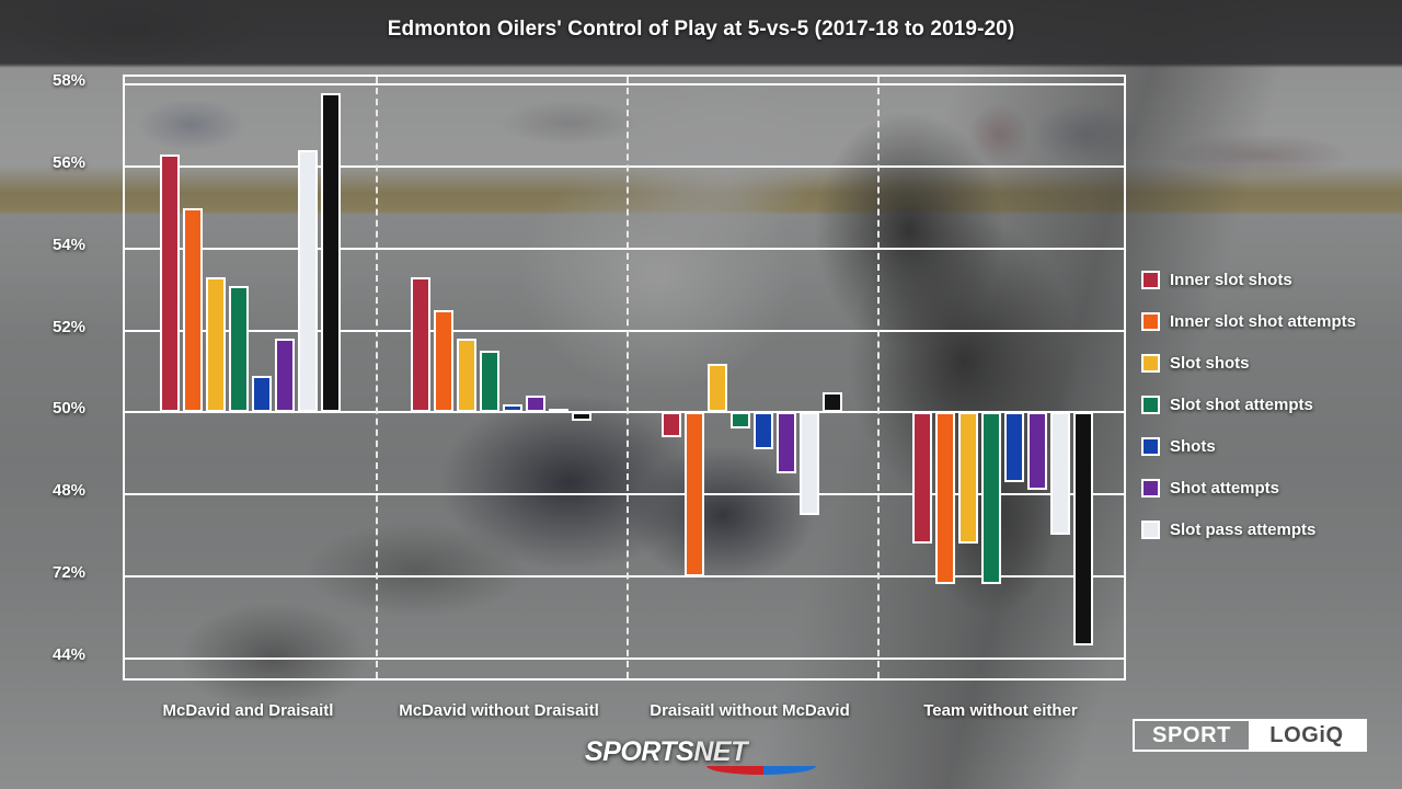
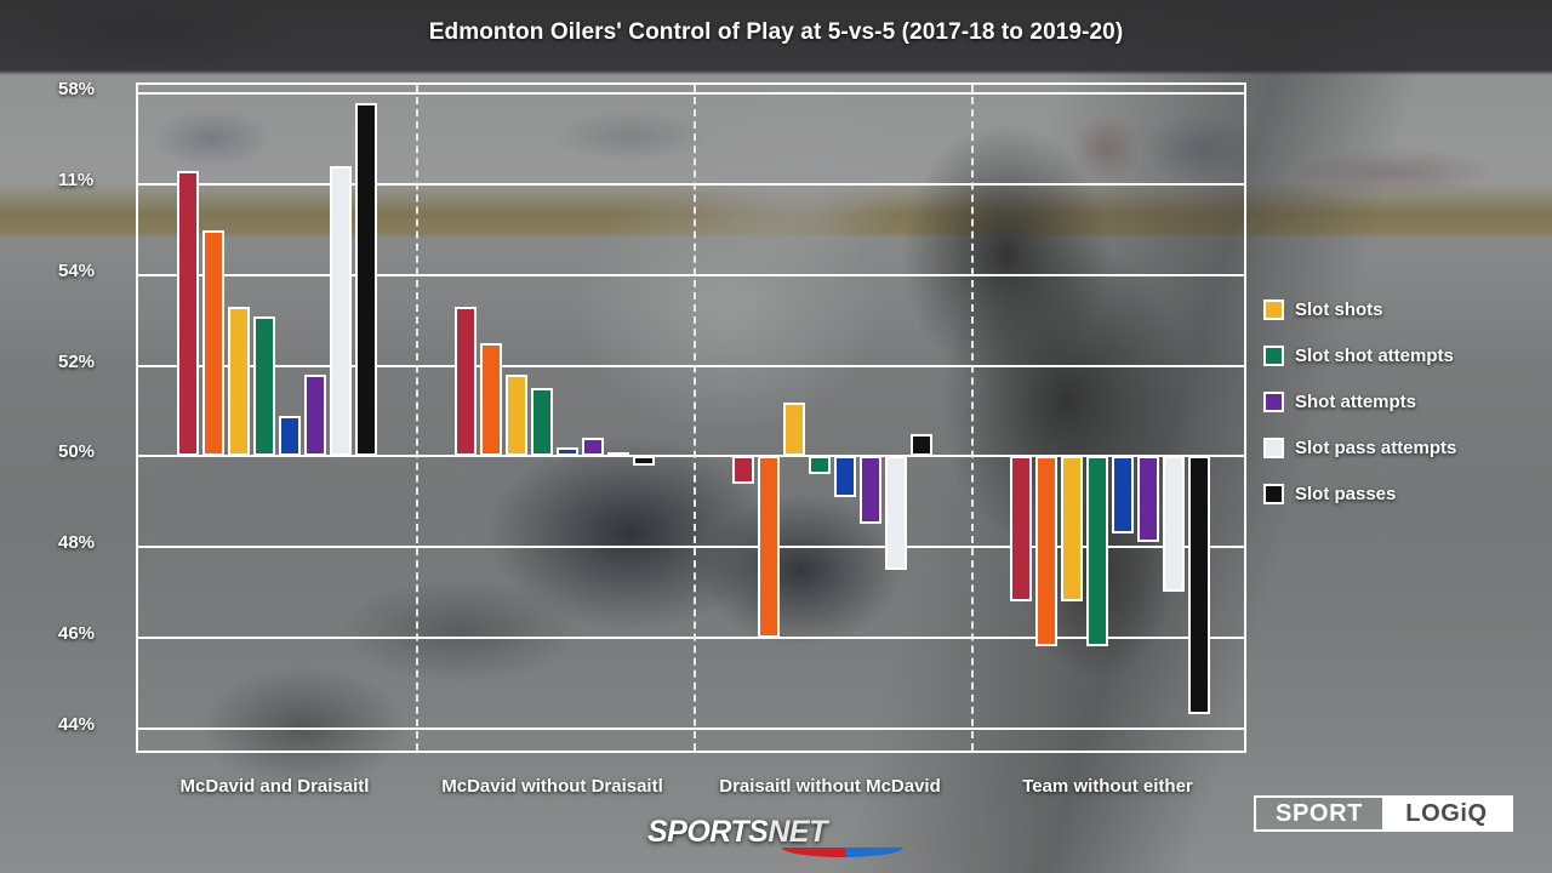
  Edmonton Oilers' Control of Play at 5-vs-5 (2017-18 to 2019-20)
  44%
- 72%
+ 46%
  48%
  50%
  52%
  54%
- 56%
+ 11%
  58%
  McDavid and Draisaitl
  McDavid without Draisaitl
  Draisaitl without McDavid
  Team without either
- Inner slot shots
- Inner slot shot attempts
  Slot shots
  Slot shot attempts
- Shots
  Shot attempts
  Slot pass attempts
+ Slot passes
  SPORTSNET
  SPORT
  LOGiQ
